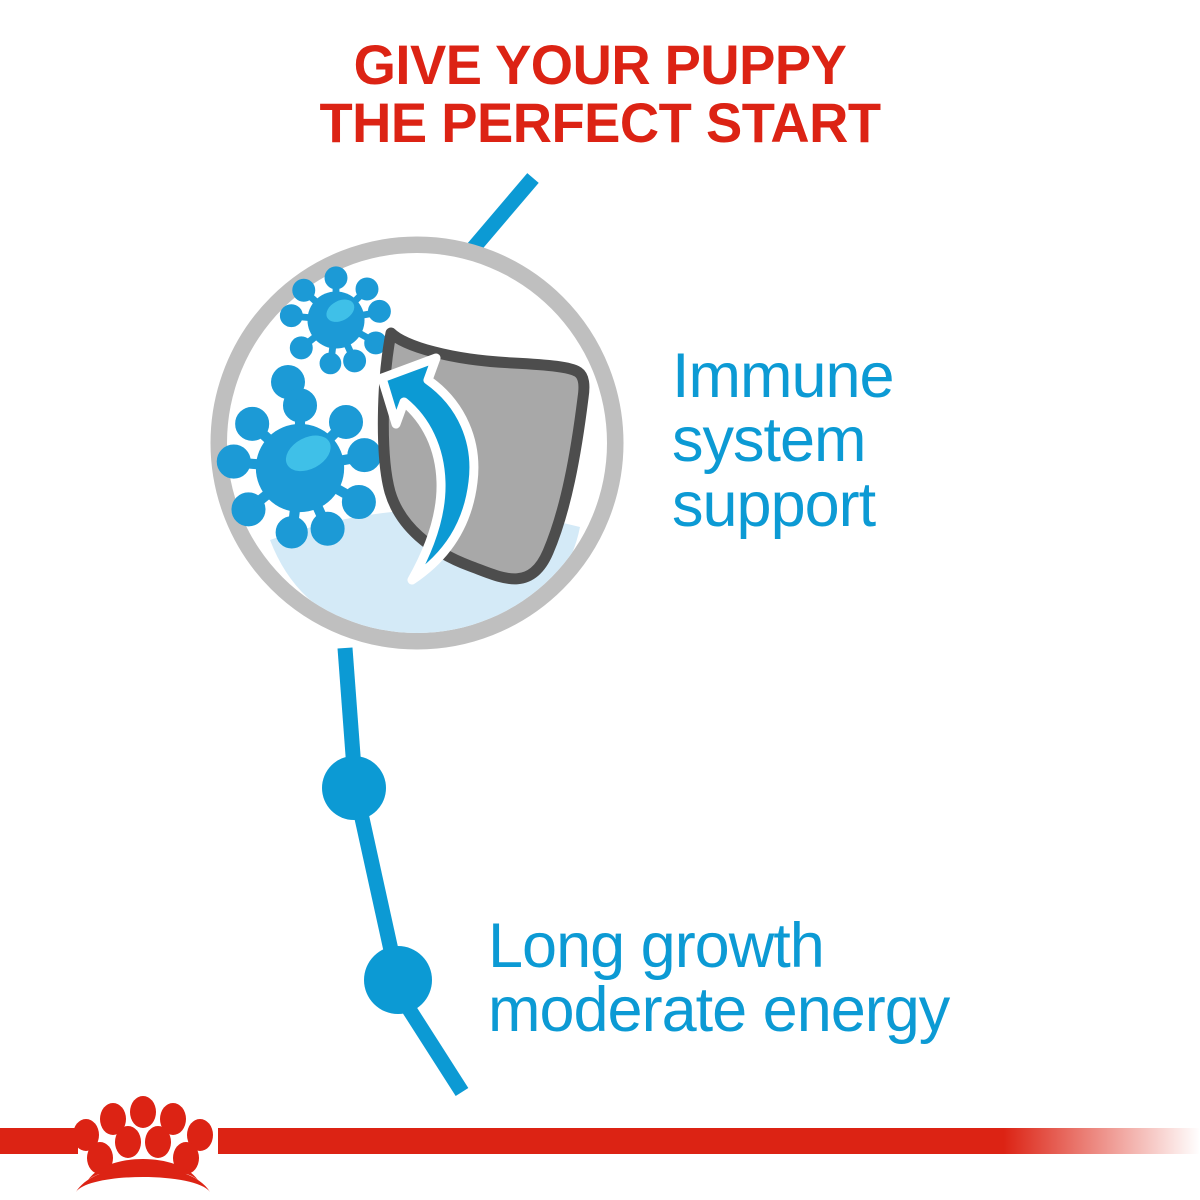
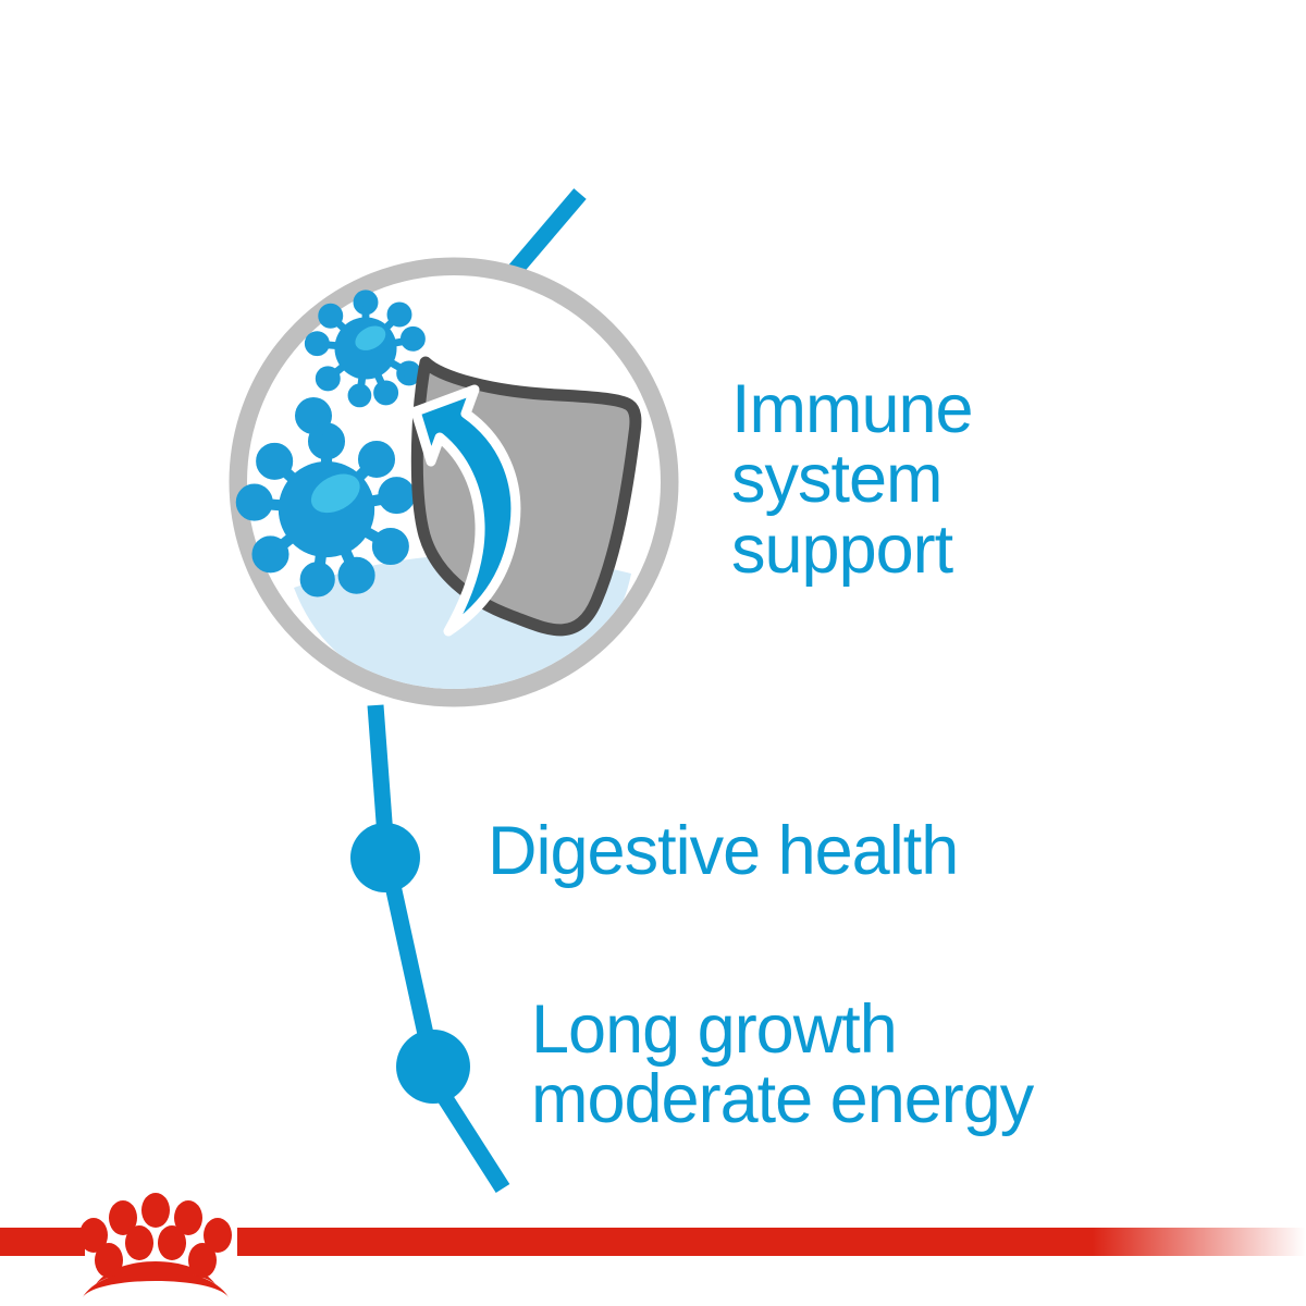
- GIVE YOUR PUPPY
- THE PERFECT START
  Immune
  system
  support
+ Digestive health
  Long growth
  moderate energy
